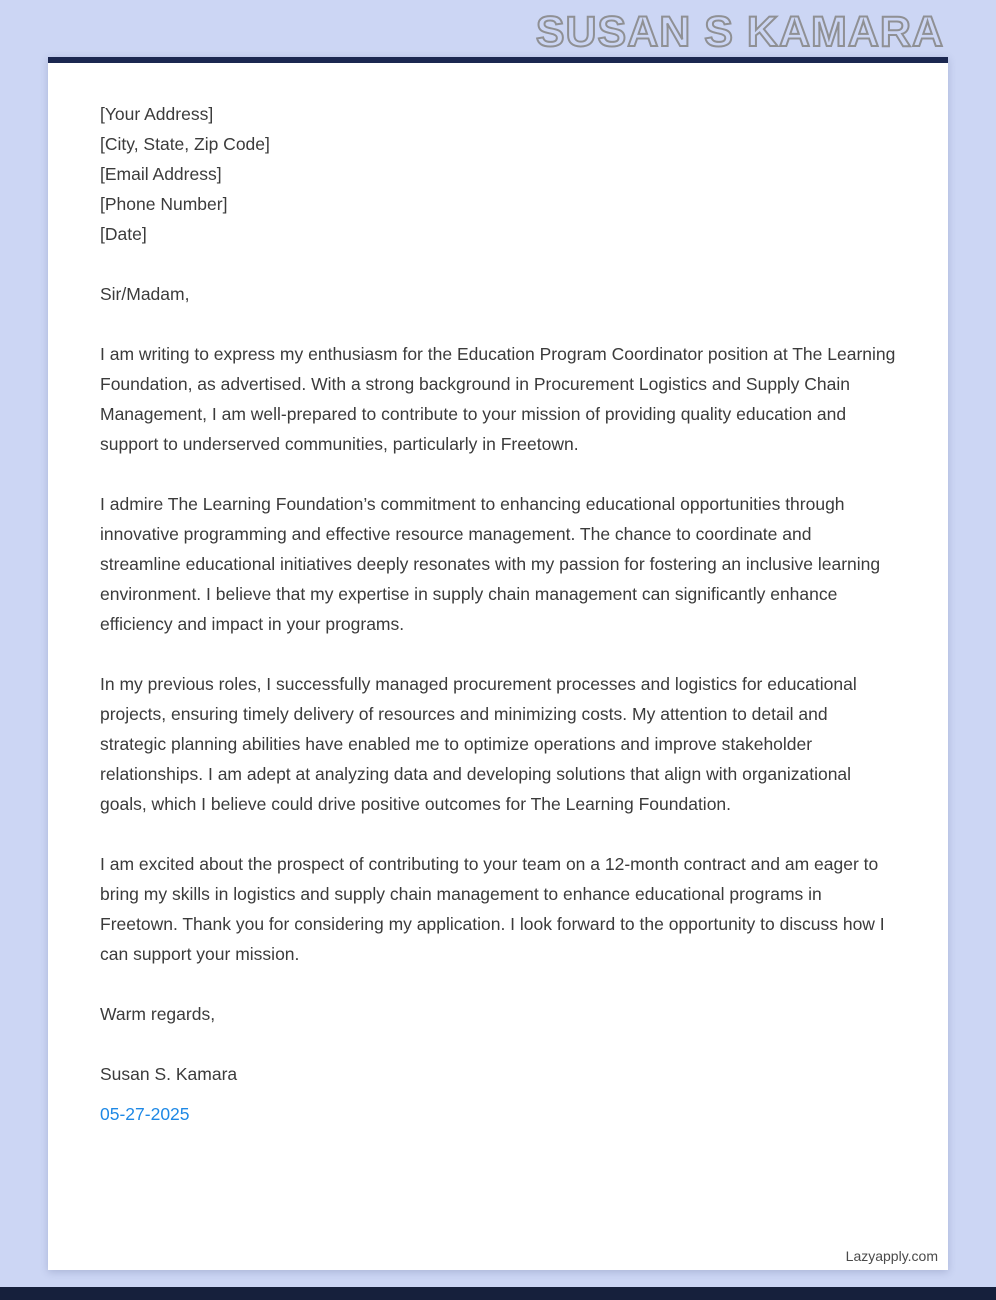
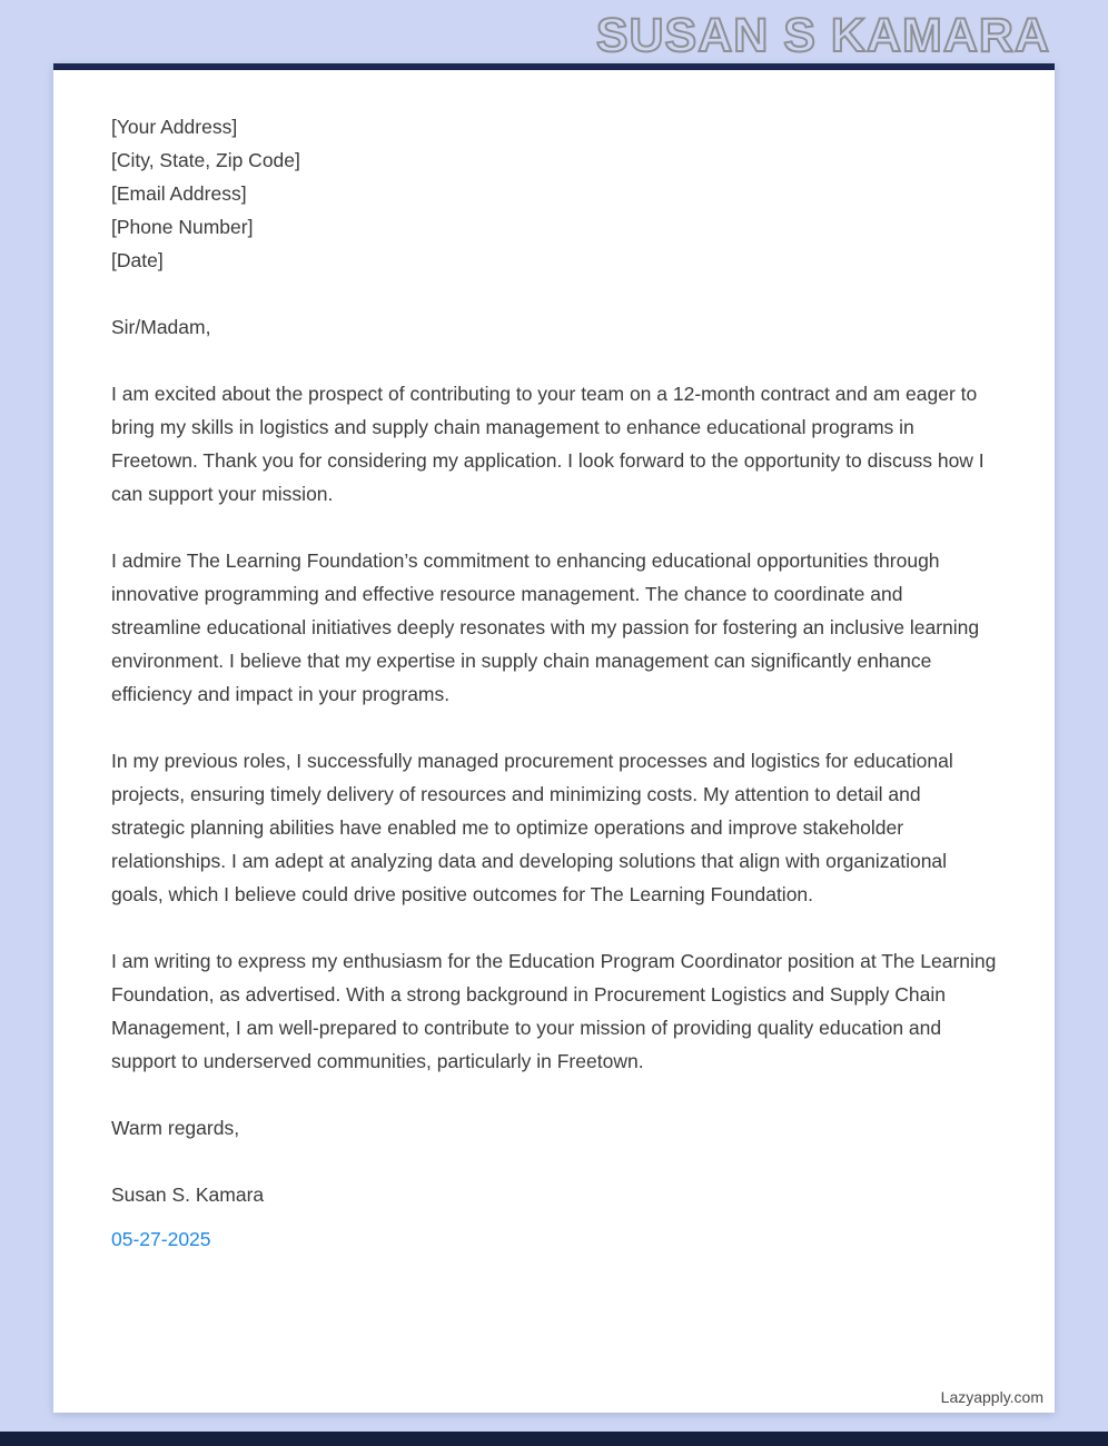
  SUSAN S KAMARA
  [Your Address]
  [City, State, Zip Code]
  [Email Address]
  [Phone Number]
  [Date]
  Sir/Madam,
- I am writing to express my enthusiasm for the Education Program Coordinator position at The Learning Foundation, as advertised. With a strong background in Procurement Logistics and Supply Chain Management, I am well-prepared to contribute to your mission of providing quality education and support to underserved communities, particularly in Freetown.
+ I am excited about the prospect of contributing to your team on a 12-month contract and am eager to bring my skills in logistics and supply chain management to enhance educational programs in Freetown. Thank you for considering my application. I look forward to the opportunity to discuss how I can support your mission.
  I admire The Learning Foundation’s commitment to enhancing educational opportunities through innovative programming and effective resource management. The chance to coordinate and streamline educational initiatives deeply resonates with my passion for fostering an inclusive learning environment. I believe that my expertise in supply chain management can significantly enhance efficiency and impact in your programs.
  In my previous roles, I successfully managed procurement processes and logistics for educational projects, ensuring timely delivery of resources and minimizing costs. My attention to detail and strategic planning abilities have enabled me to optimize operations and improve stakeholder relationships. I am adept at analyzing data and developing solutions that align with organizational goals, which I believe could drive positive outcomes for The Learning Foundation.
- I am excited about the prospect of contributing to your team on a 12-month contract and am eager to bring my skills in logistics and supply chain management to enhance educational programs in Freetown. Thank you for considering my application. I look forward to the opportunity to discuss how I can support your mission.
+ I am writing to express my enthusiasm for the Education Program Coordinator position at The Learning Foundation, as advertised. With a strong background in Procurement Logistics and Supply Chain Management, I am well-prepared to contribute to your mission of providing quality education and support to underserved communities, particularly in Freetown.
  Warm regards,
  Susan S. Kamara
  05-27-2025
  Lazyapply.com
